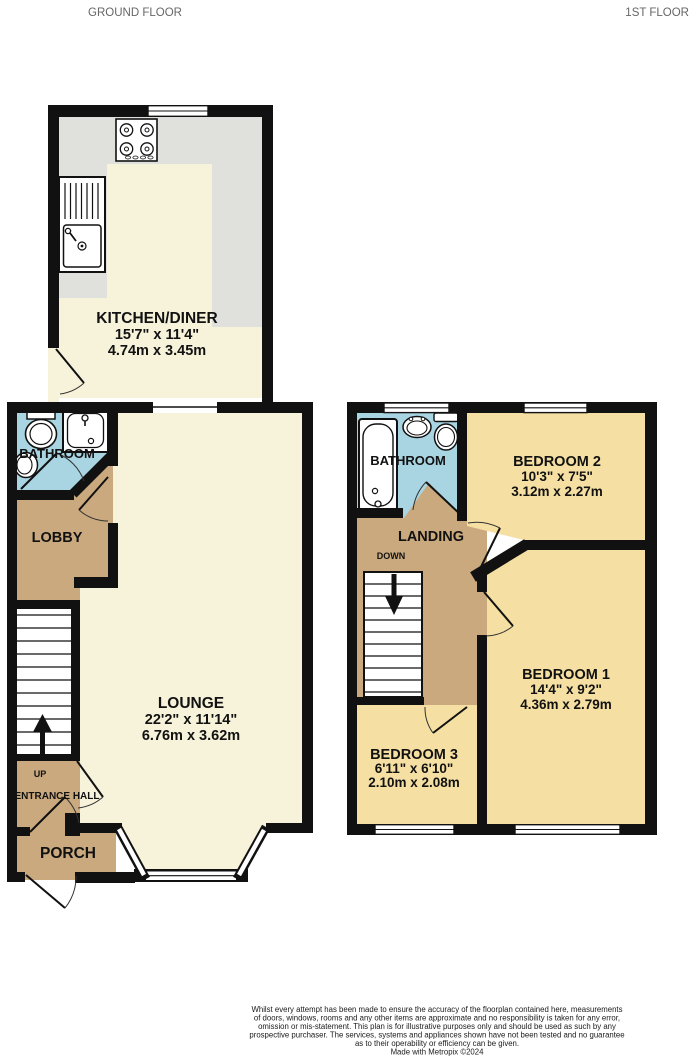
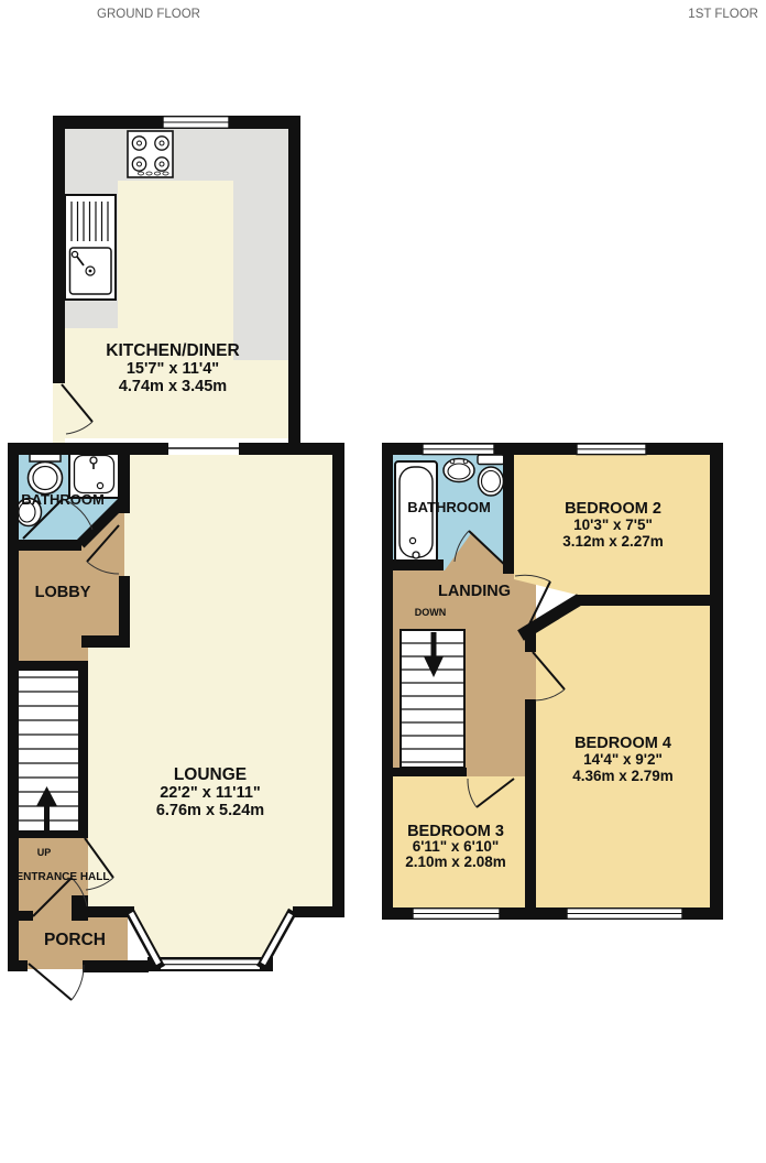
  KITCHEN/DINER
  15'7" x 11'4"
  4.74m x 3.45m
  BATHROOM
  LOBBY
  LOUNGE
- 22'2" x 11'14"
+ 22'2" x 11'11"
- 6.76m x 3.62m
+ 6.76m x 5.24m
  UP
  ENTRANCE HALL
  PORCH
  BATHROOM
  BEDROOM 2
  10'3" x 7'5"
  3.12m x 2.27m
  LANDING
  DOWN
- BEDROOM 1
+ BEDROOM 4
  14'4" x 9'2"
  4.36m x 2.79m
  BEDROOM 3
  6'11" x 6'10"
  2.10m x 2.08m
  GROUND FLOOR
  1ST FLOOR
- Whilst every attempt has been made to ensure the accuracy of the floorplan contained here, measurements
- of doors, windows, rooms and any other items are approximate and no responsibility is taken for any error,
- omission or mis-statement. This plan is for illustrative purposes only and should be used as such by any
- prospective purchaser. The services, systems and appliances shown have not been tested and no guarantee
- as to their operability or efficiency can be given.
- Made with Metropix ©2024
